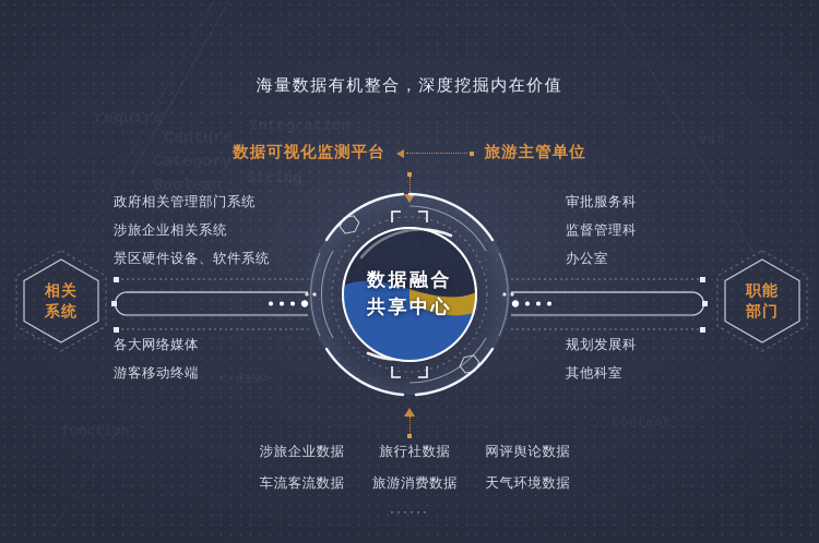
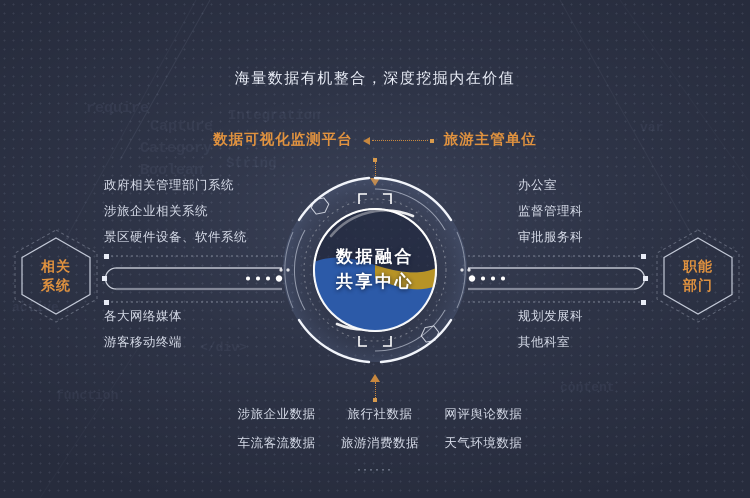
  require
  Capture
  Boolean
  Integration
  with text
  String
  </div>
  function
  active
  var
  海量数据有机整合，深度挖掘内在价值
  数据可视化监测平台
  旅游主管单位
  相关
  系统
  职能
  部门
  数据融合
  共享中心
  政府相关管理部门系统
  涉旅企业相关系统
  景区硬件设备、软件系统
  各大网络媒体
  游客移动终端
- 审批服务科
+ 办公室
  监督管理科
- 办公室
+ 审批服务科
  规划发展科
  其他科室
  涉旅企业数据
  旅行社数据
  网评舆论数据
  车流客流数据
  旅游消费数据
  天气环境数据
  ······
